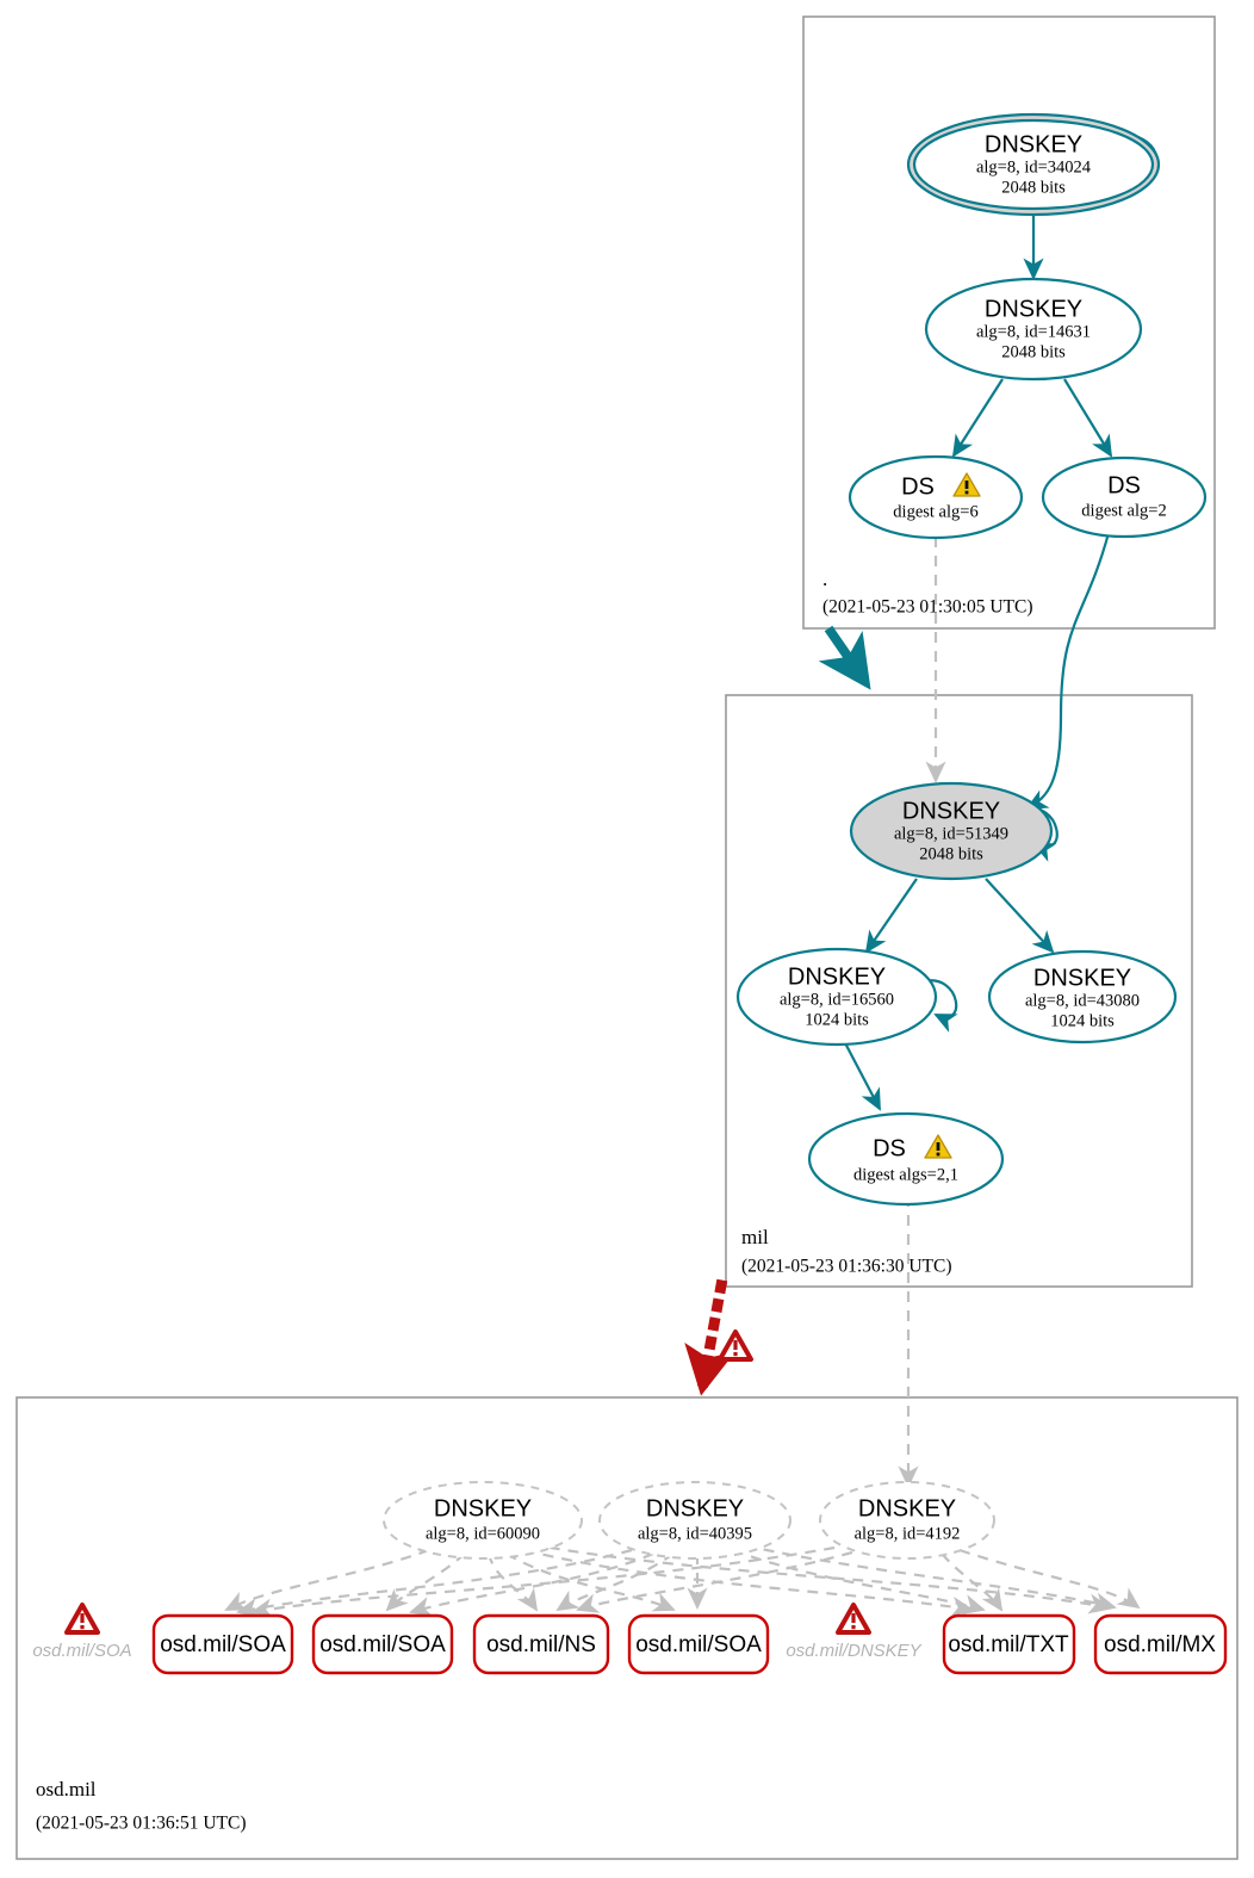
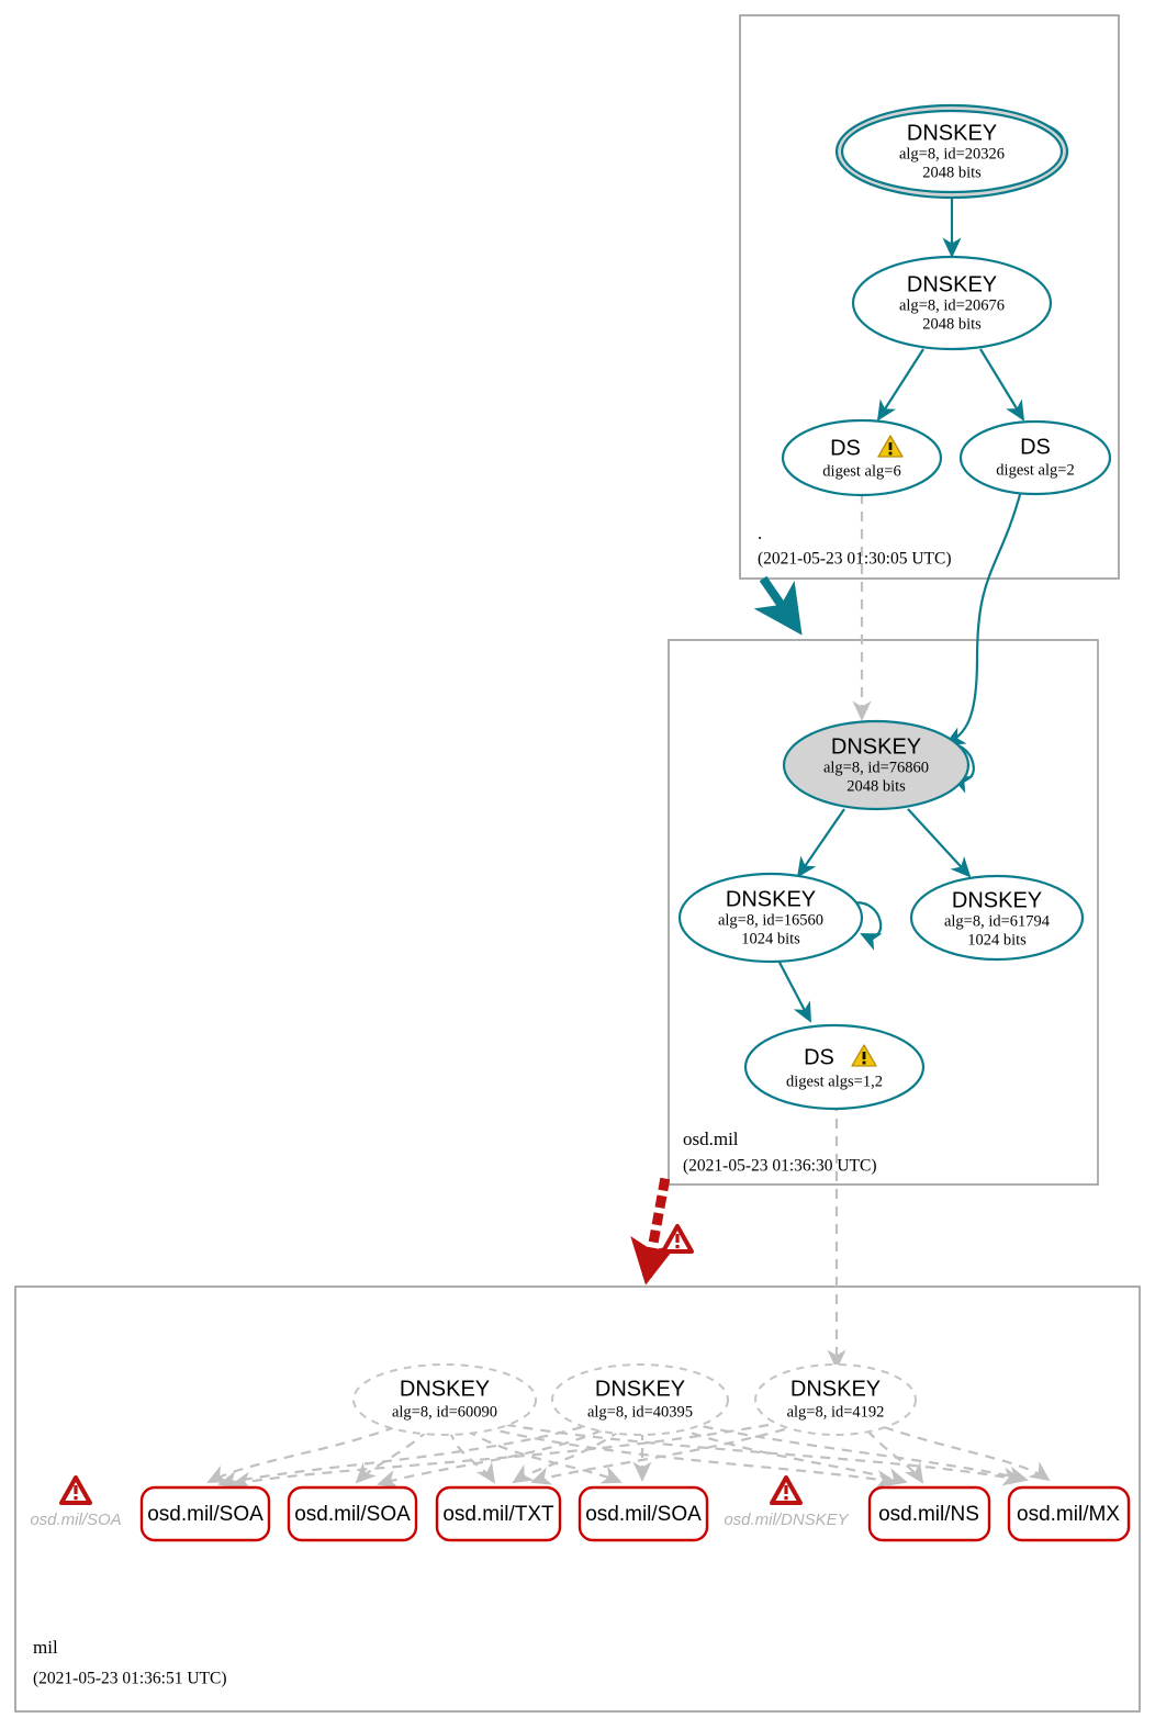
  DNSKEY
- alg=8, id=34024
+ alg=8, id=20326
  2048 bits
  DNSKEY
- alg=8, id=14631
+ alg=8, id=20676
  2048 bits
  DS
  digest alg=6
  DS
  digest alg=2
  .
  (2021-05-23 01:30:05 UTC)
  DNSKEY
- alg=8, id=51349
+ alg=8, id=76860
  2048 bits
  DNSKEY
  alg=8, id=16560
  1024 bits
  DNSKEY
- alg=8, id=43080
+ alg=8, id=61794
  1024 bits
  DS
- digest algs=2,1
+ digest algs=1,2
- mil
+ osd.mil
  (2021-05-23 01:36:30 UTC)
  DNSKEY
  alg=8, id=60090
  DNSKEY
  alg=8, id=40395
  DNSKEY
  alg=8, id=4192
  osd.mil/SOA
  osd.mil/DNSKEY
  osd.mil/SOA
  osd.mil/SOA
- osd.mil/NS
+ osd.mil/TXT
  osd.mil/SOA
- osd.mil/TXT
+ osd.mil/NS
  osd.mil/MX
- osd.mil
+ mil
  (2021-05-23 01:36:51 UTC)
